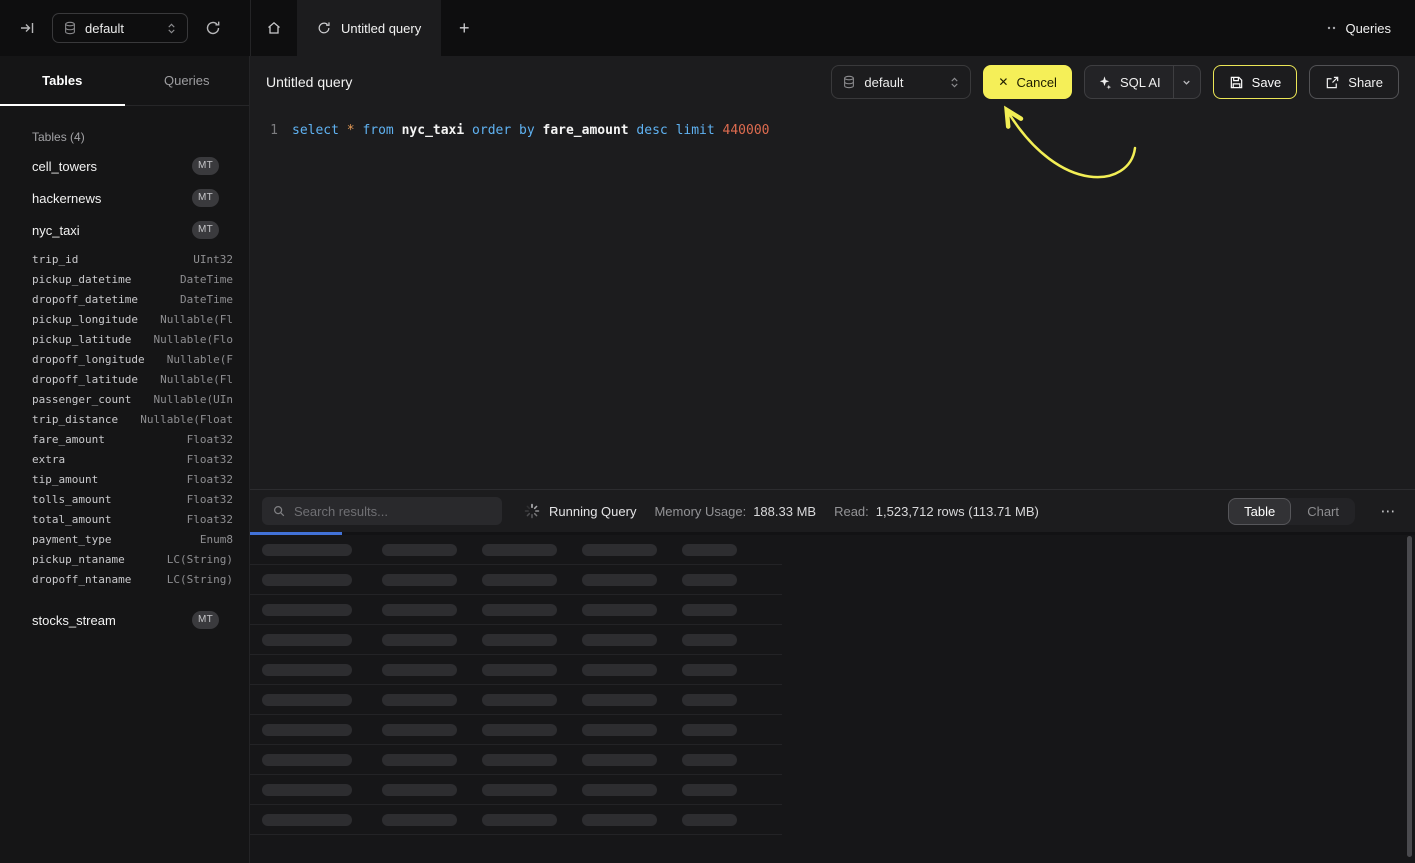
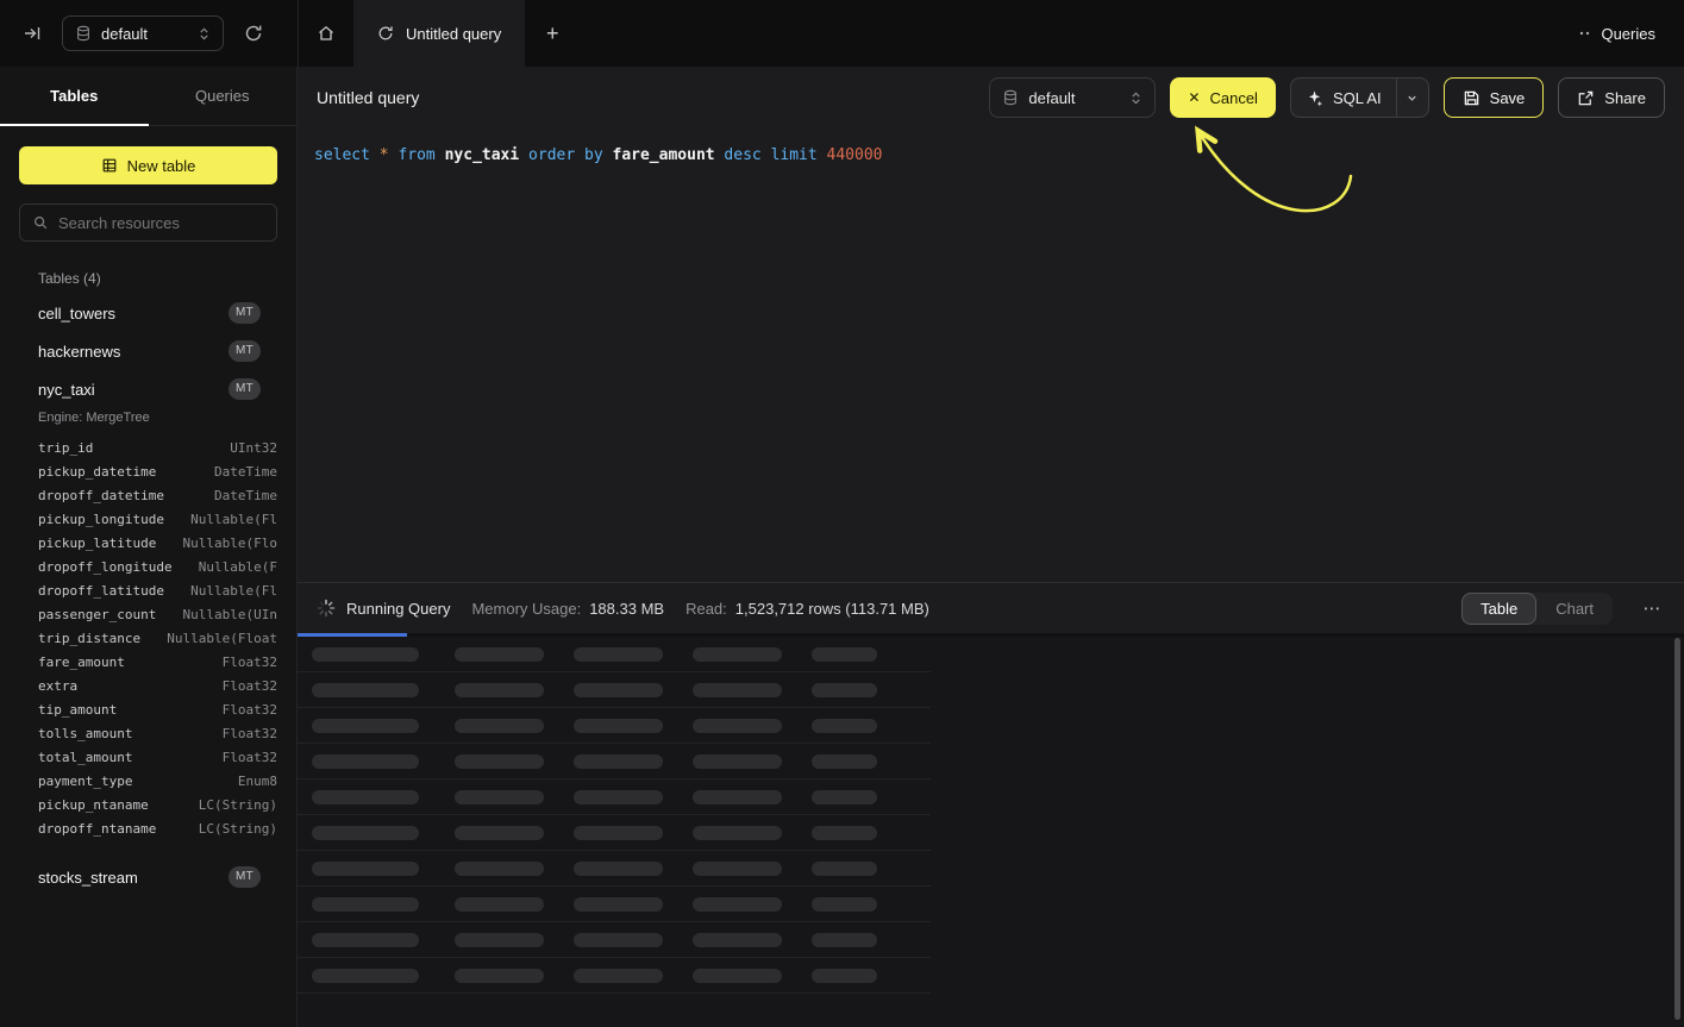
  default
  Untitled query
  +
  Queries
  Tables
  Queries
+ New table
+ Search resources
  Tables (4)
  cell_towers
  MT
  hackernews
  MT
  nyc_taxi
  MT
+ Engine: MergeTree
  trip_id
  UInt32
  pickup_datetime
  DateTime
  dropoff_datetime
  DateTime
  pickup_longitude
  Nullable(Fl
  pickup_latitude
  Nullable(Flo
  dropoff_longitude
  Nullable(F
  dropoff_latitude
  Nullable(Fl
  passenger_count
  Nullable(UIn
  trip_distance
  Nullable(Float
  fare_amount
  Float32
  extra
  Float32
  tip_amount
  Float32
  tolls_amount
  Float32
  total_amount
  Float32
  payment_type
  Enum8
  pickup_ntaname
  LC(String)
  dropoff_ntaname
  LC(String)
  stocks_stream
  MT
  Untitled query
  default
  ✕
  Cancel
  SQL AI
  Save
  Share
- 1
  select * from nyc_taxi order by fare_amount desc limit 440000
- Search results...
  Running Query
  Memory Usage:
  188.33 MB
  Read:
  1,523,712 rows (113.71 MB)
  Table
  Chart
  ⋯
